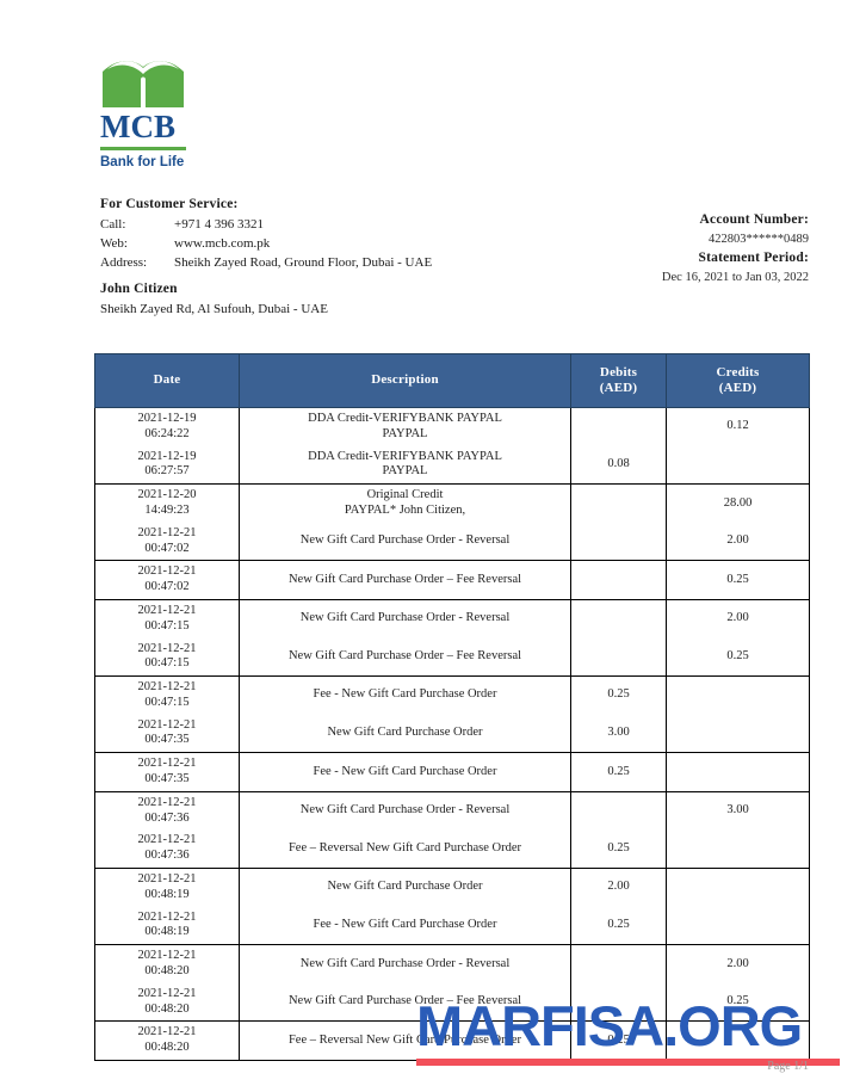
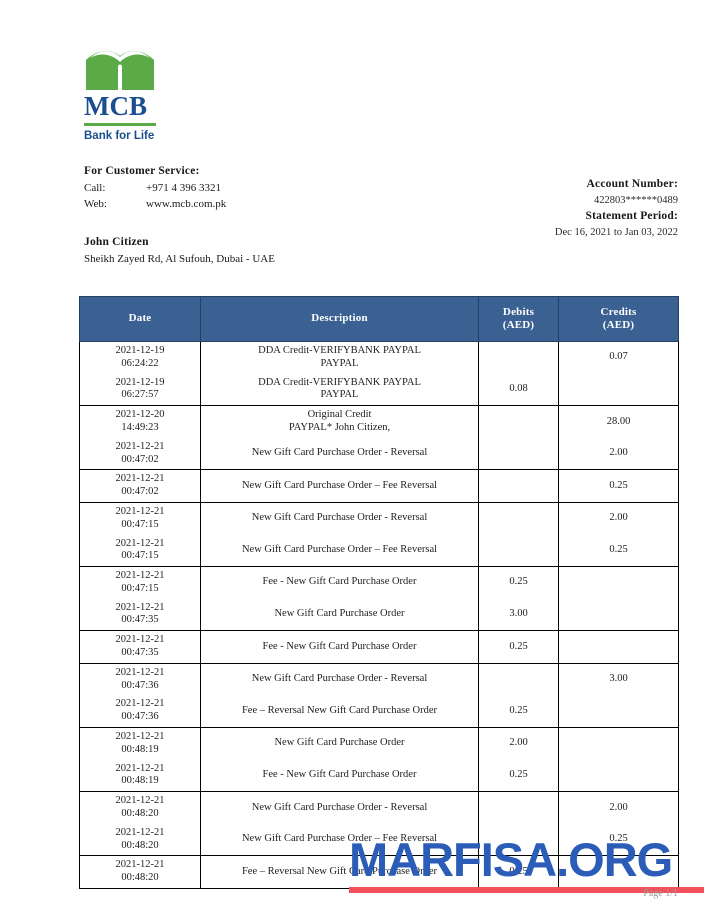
  MCB
  Bank for Life
  For Customer Service:
  Call:
  +971 4 396 3321
  Web:
  www.mcb.com.pk
- Address:
- Sheikh Zayed Road, Ground Floor, Dubai - UAE
  Account Number:
  422803******0489
  Statement Period:
  Dec 16, 2021 to Jan 03, 2022
  John Citizen
  Sheikh Zayed Rd, Al Sufouh, Dubai - UAE
  Date	Description	Debits(AED)	Credits(AED)
- 2021-12-1906:24:22	DDA Credit-VERIFYBANK PAYPALPAYPAL		0.12
+ 2021-12-1906:24:22	DDA Credit-VERIFYBANK PAYPALPAYPAL		0.07
  2021-12-1906:27:57	DDA Credit-VERIFYBANK PAYPALPAYPAL	0.08
  2021-12-2014:49:23	Original CreditPAYPAL* John Citizen,		28.00
  2021-12-2100:47:02	New Gift Card Purchase Order - Reversal		2.00
  2021-12-2100:47:02	New Gift Card Purchase Order – Fee Reversal		0.25
  2021-12-2100:47:15	New Gift Card Purchase Order - Reversal		2.00
  2021-12-2100:47:15	New Gift Card Purchase Order – Fee Reversal		0.25
  2021-12-2100:47:15	Fee - New Gift Card Purchase Order	0.25
  2021-12-2100:47:35	New Gift Card Purchase Order	3.00
  2021-12-2100:47:35	Fee - New Gift Card Purchase Order	0.25
  2021-12-2100:47:36	New Gift Card Purchase Order - Reversal		3.00
  2021-12-2100:47:36	Fee – Reversal New Gift Card Purchase Order	0.25
  2021-12-2100:48:19	New Gift Card Purchase Order	2.00
  2021-12-2100:48:19	Fee - New Gift Card Purchase Order	0.25
  2021-12-2100:48:20	New Gift Card Purchase Order - Reversal		2.00
  2021-12-2100:48:20	New Gift Card Purchase Order – Fee Reversal		0.25
  2021-12-2100:48:20	Fee – Reversal New Gift Card Purchase Order	0.25
  MARFISA.ORG
  Page 1/1
